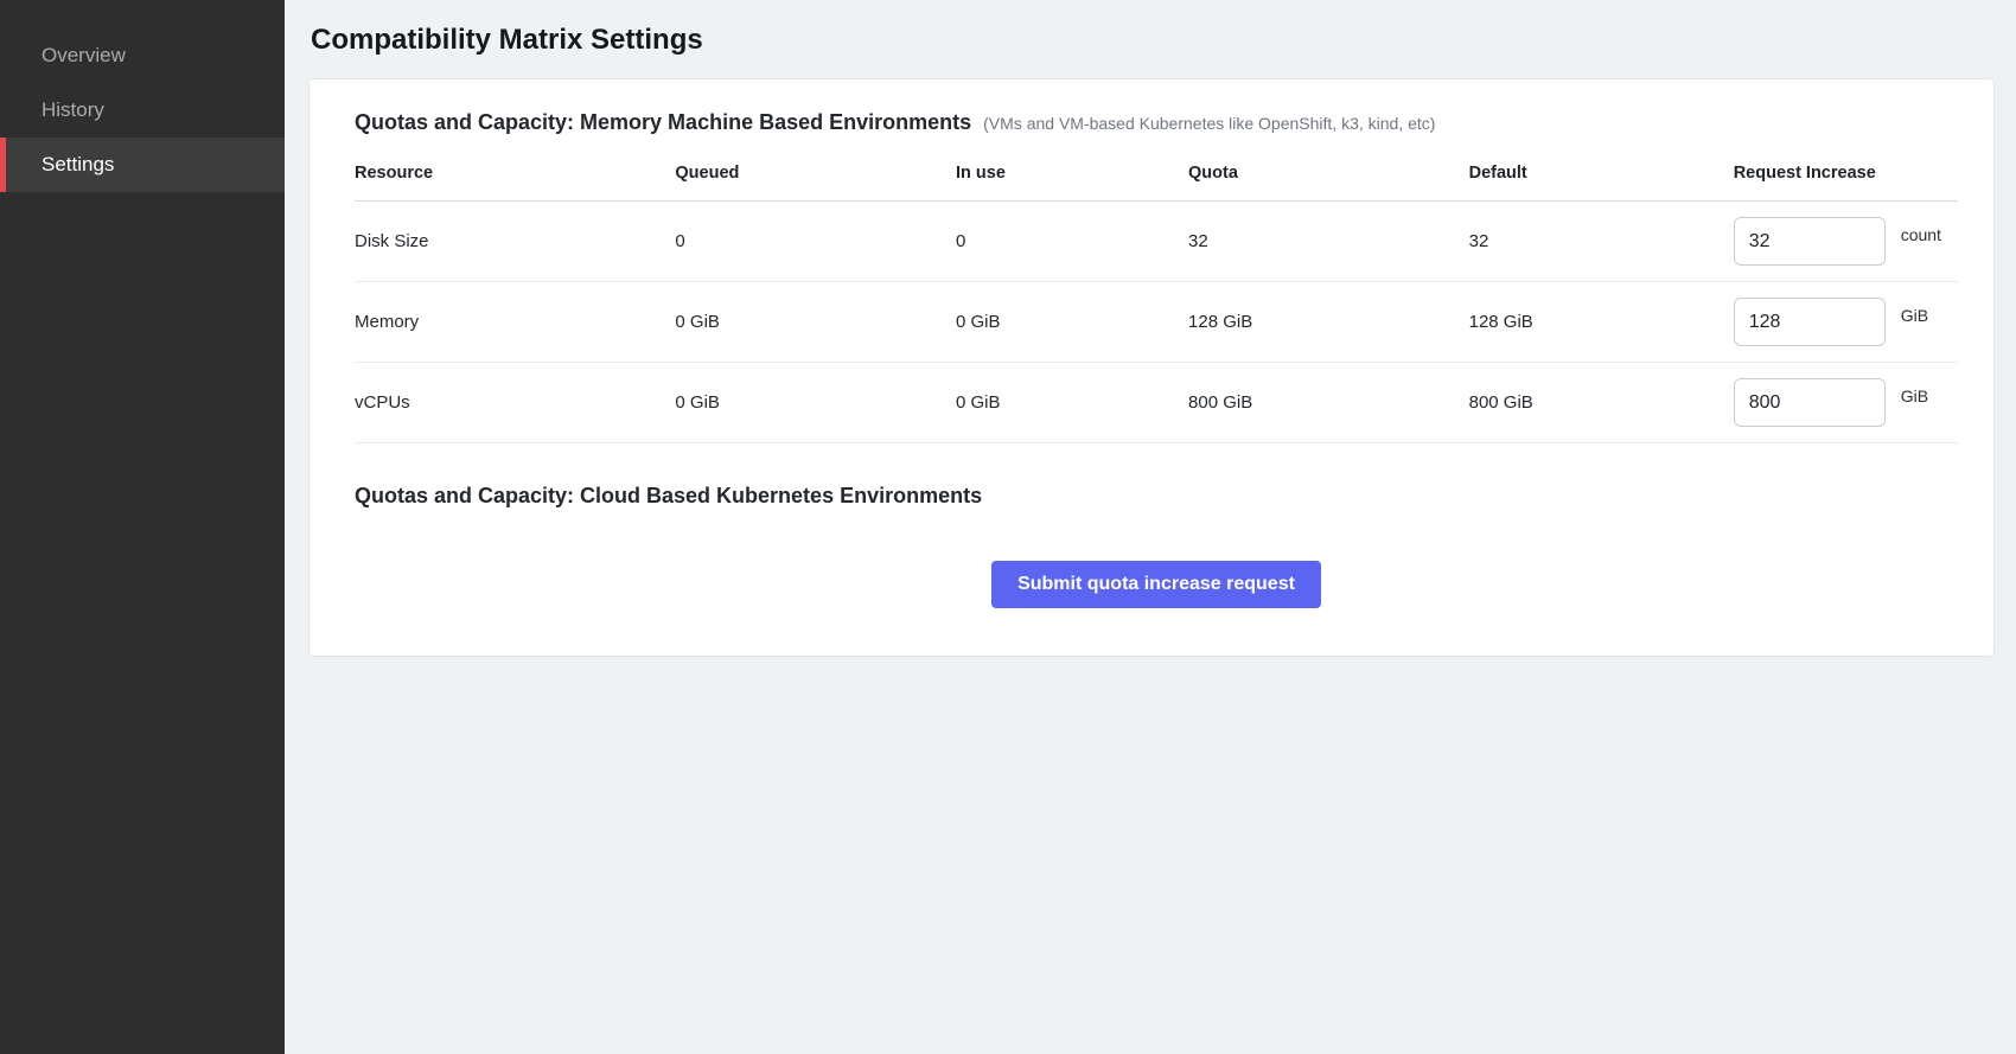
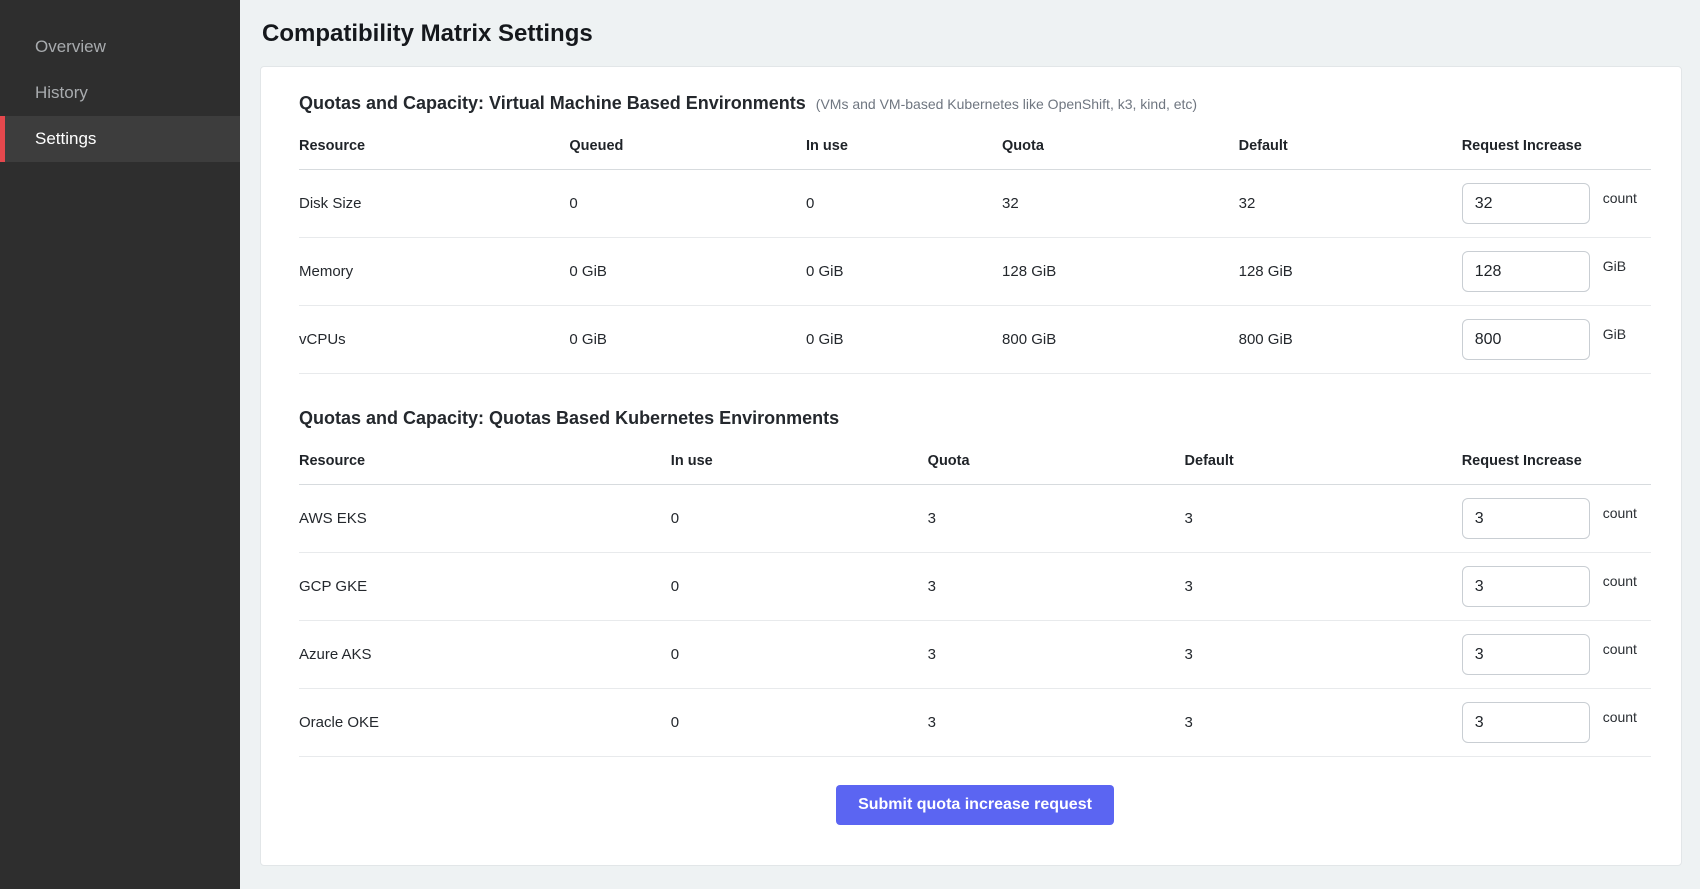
  Overview
  History
  Settings
  Compatibility Matrix Settings
- Quotas and Capacity: Memory Machine Based Environments
+ Quotas and Capacity: Virtual Machine Based Environments
  (VMs and VM-based Kubernetes like OpenShift, k3, kind, etc)
  Resource	Queued	In use	Quota	Default	Request Increase
  Disk Size	0	0	32	32	32 count
  Memory	0 GiB	0 GiB	128 GiB	128 GiB	128 GiB
  vCPUs	0 GiB	0 GiB	800 GiB	800 GiB	800 GiB
- Quotas and Capacity: Cloud Based Kubernetes Environments
+ Quotas and Capacity: Quotas Based Kubernetes Environments
+ Resource	In use	Quota	Default	Request Increase
+ AWS EKS	0	3	3	3 count
+ GCP GKE	0	3	3	3 count
+ Azure AKS	0	3	3	3 count
+ Oracle OKE	0	3	3	3 count
  Submit quota increase request
